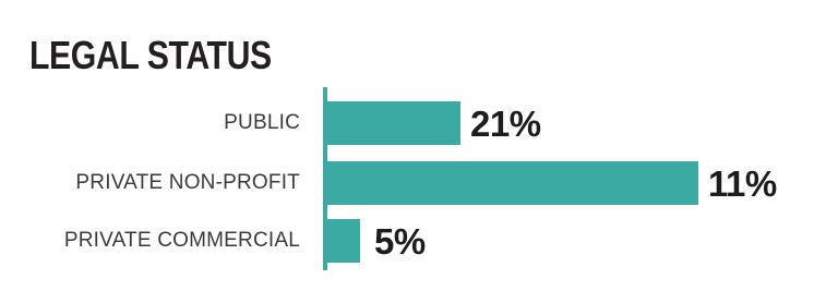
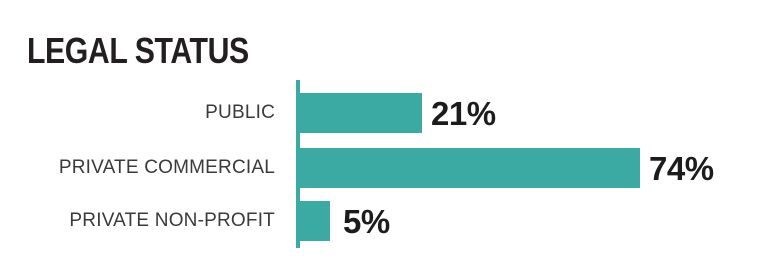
  LEGAL STATUS
  PUBLIC
  21%
- PRIVATE NON-PROFIT
+ PRIVATE COMMERCIAL
- 11%
+ 74%
- PRIVATE COMMERCIAL
+ PRIVATE NON-PROFIT
  5%
